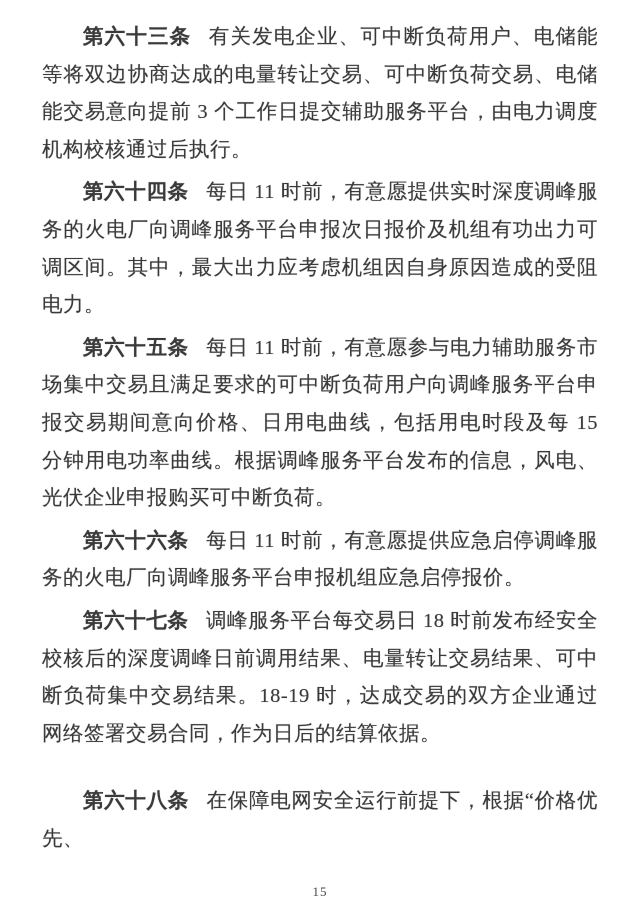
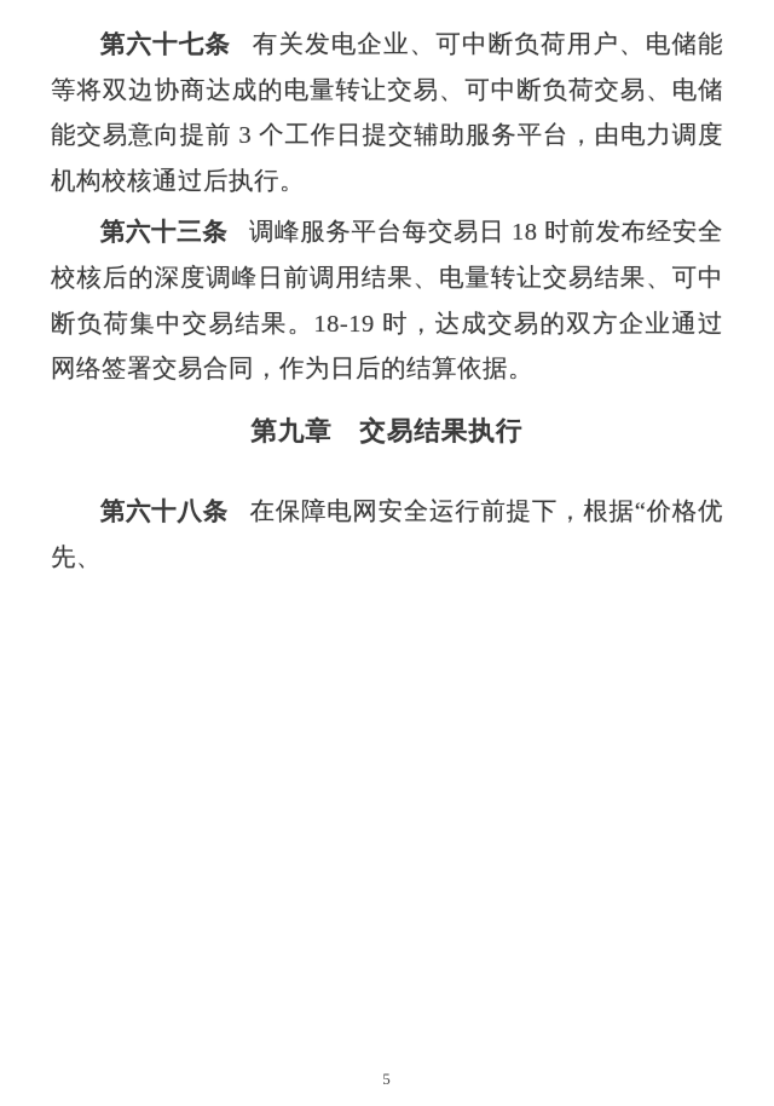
- 第六十三条 有关发电企业、可中断负荷用户、电储能等将双边协商达成的电量转让交易、可中断负荷交易、电储能交易意向提前 3 个工作日提交辅助服务平台，由电力调度机构校核通过后执行。
+ 第六十七条 有关发电企业、可中断负荷用户、电储能等将双边协商达成的电量转让交易、可中断负荷交易、电储能交易意向提前 3 个工作日提交辅助服务平台，由电力调度机构校核通过后执行。
- 第六十四条 每日 11 时前，有意愿提供实时深度调峰服务的火电厂向调峰服务平台申报次日报价及机组有功出力可调区间。其中，最大出力应考虑机组因自身原因造成的受阻电力。
- 第六十五条 每日 11 时前，有意愿参与电力辅助服务市场集中交易且满足要求的可中断负荷用户向调峰服务平台申报交易期间意向价格、日用电曲线，包括用电时段及每 15 分钟用电功率曲线。根据调峰服务平台发布的信息，风电、光伏企业申报购买可中断负荷。
- 第六十六条 每日 11 时前，有意愿提供应急启停调峰服务的火电厂向调峰服务平台申报机组应急启停报价。
- 第六十七条 调峰服务平台每交易日 18 时前发布经安全校核后的深度调峰日前调用结果、电量转让交易结果、可中断负荷集中交易结果。18-19 时，达成交易的双方企业通过网络签署交易合同，作为日后的结算依据。
+ 第六十三条 调峰服务平台每交易日 18 时前发布经安全校核后的深度调峰日前调用结果、电量转让交易结果、可中断负荷集中交易结果。18-19 时，达成交易的双方企业通过网络签署交易合同，作为日后的结算依据。
+ 第九章 交易结果执行
  第六十八条 在保障电网安全运行前提下，根据“价格优先、
- 15
+ 5
